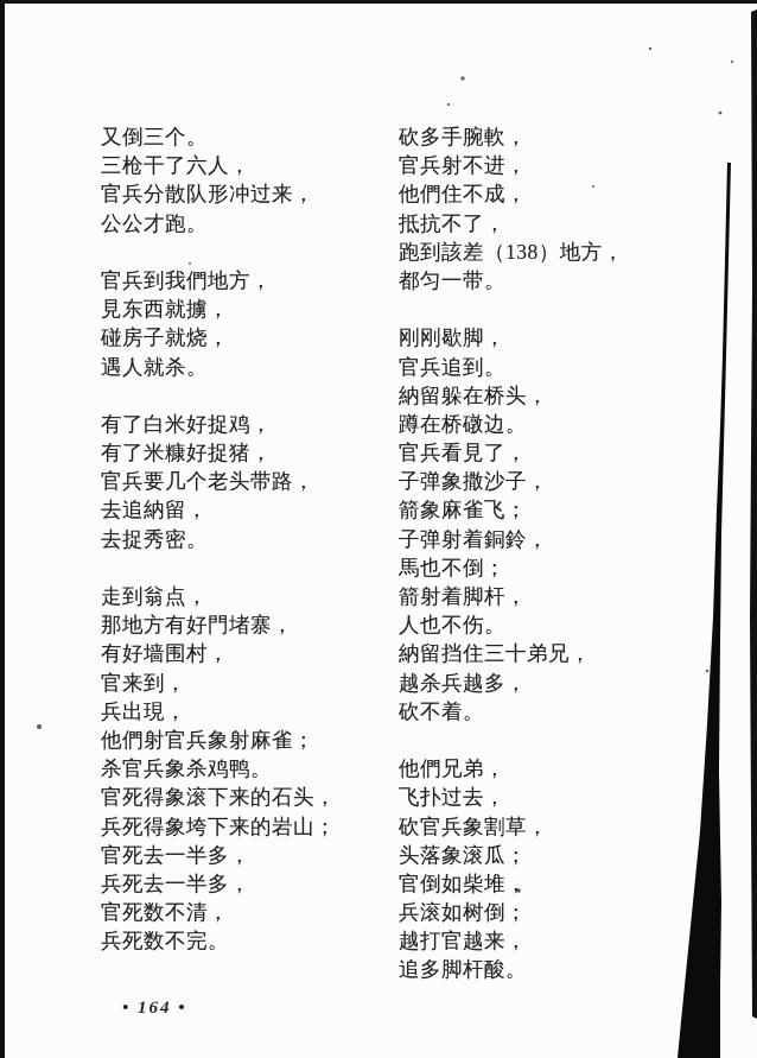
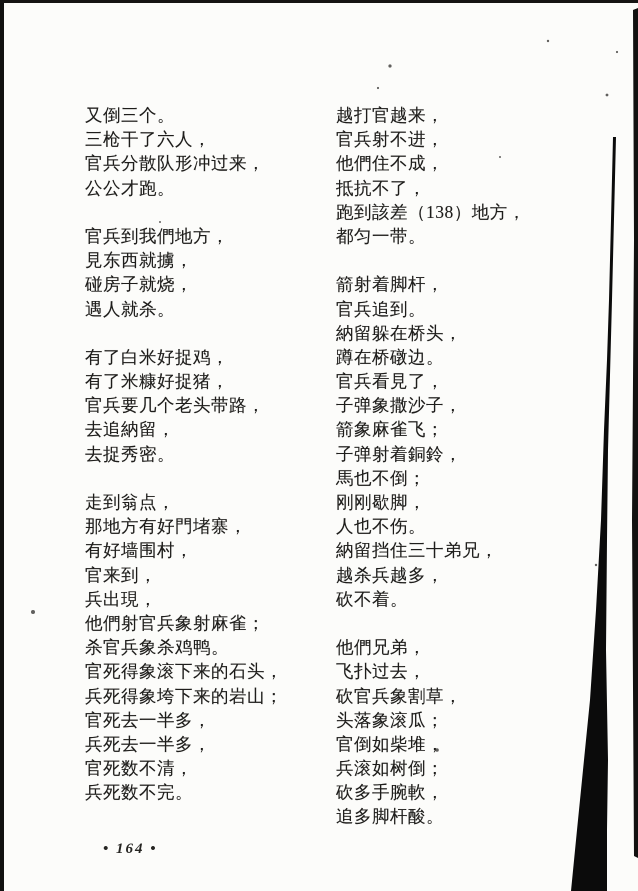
  又倒三个。
  三枪干了六人，
  官兵分散队形冲过来，
  公公才跑。
  官兵到我們地方，
  見东西就擄，
  碰房子就烧，
  遇人就杀。
  有了白米好捉鸡，
  有了米糠好捉猪，
  官兵要几个老头带路，
  去追納留，
  去捉秀密。
  走到翁点，
  那地方有好門堵寨，
  有好墙围村，
  官来到，
  兵出現，
  他們射官兵象射麻雀；
  杀官兵象杀鸡鸭。
  官死得象滚下来的石头，
  兵死得象垮下来的岩山；
  官死去一半多，
  兵死去一半多，
  官死数不清，
  兵死数不完。
- 砍多手腕軟，
+ 越打官越来，
  官兵射不进，
  他們住不成，
  抵抗不了，
  跑到該差（138）地方，
  都匀一带。
- 刚刚歇脚，
+ 箭射着脚杆，
  官兵追到。
  納留躲在桥头，
  蹲在桥礅边。
  官兵看見了，
  子弹象撒沙子，
  箭象麻雀飞；
  子弹射着銅鈴，
  馬也不倒；
- 箭射着脚杆，
+ 刚刚歇脚，
  人也不伤。
  納留挡住三十弟兄，
  越杀兵越多，
  砍不着。
  他們兄弟，
  飞扑过去，
  砍官兵象割草，
  头落象滚瓜；
  官倒如柴堆，
  兵滚如树倒；
- 越打官越来，
+ 砍多手腕軟，
  追多脚杆酸。
  • 164 •
